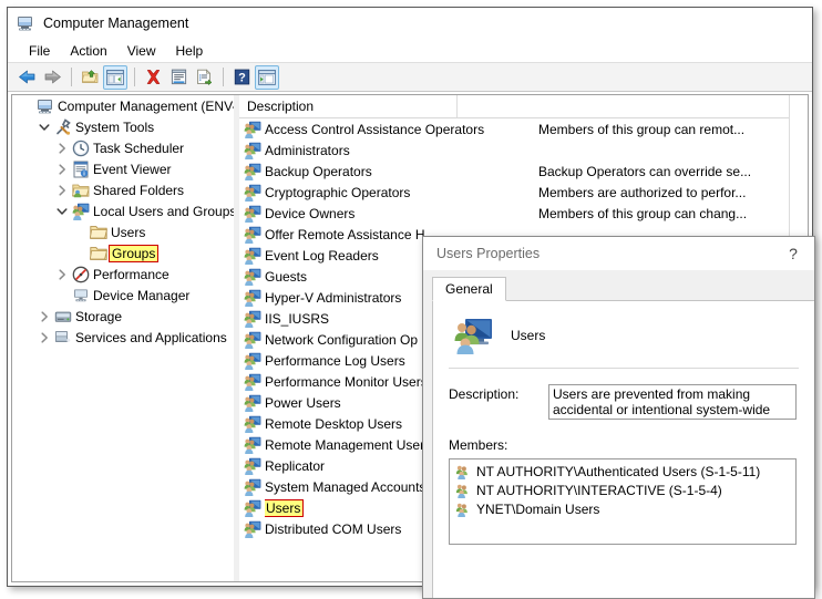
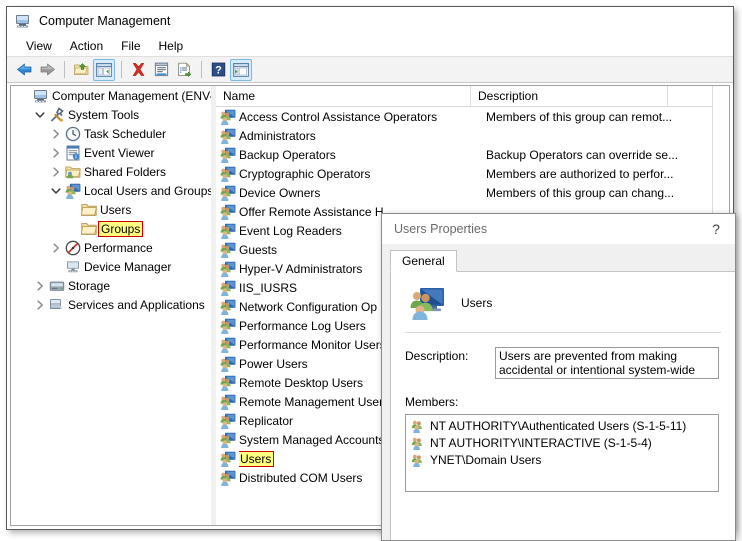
  Computer Management
- File
+ View
  Action
- View
+ File
  Help
  ?
  Computer Management (ENV
  System Tools
  Task Scheduler
  Event Viewer
  Shared Folders
  Local Users and Groups
  Users
  Groups
  Performance
  Device Manager
  Storage
  Services and Applications
+ Name
  Description
  Access Control Assistance Operators
  Members of this group can remot...
  Administrators
  Backup Operators
  Backup Operators can override se...
  Cryptographic Operators
  Members are authorized to perfor...
  Device Owners
  Members of this group can chang...
  Offer Remote Assistance H
  Event Log Readers
  Guests
  Hyper-V Administrators
  IIS_IUSRS
  Network Configuration Op
  Performance Log Users
  Performance Monitor User
  Power Users
  Remote Desktop Users
  Remote Management Use
  Replicator
  System Managed Account
  Users
  Distributed COM Users
  Users Properties
  ?
  General
  Users
  Description:
  Users are prevented from making accidental or intentional system-wide
  Members:
  NT AUTHORITY\Authenticated Users (S-1-5-11)
  NT AUTHORITY\INTERACTIVE (S-1-5-4)
  YNET\Domain Users
